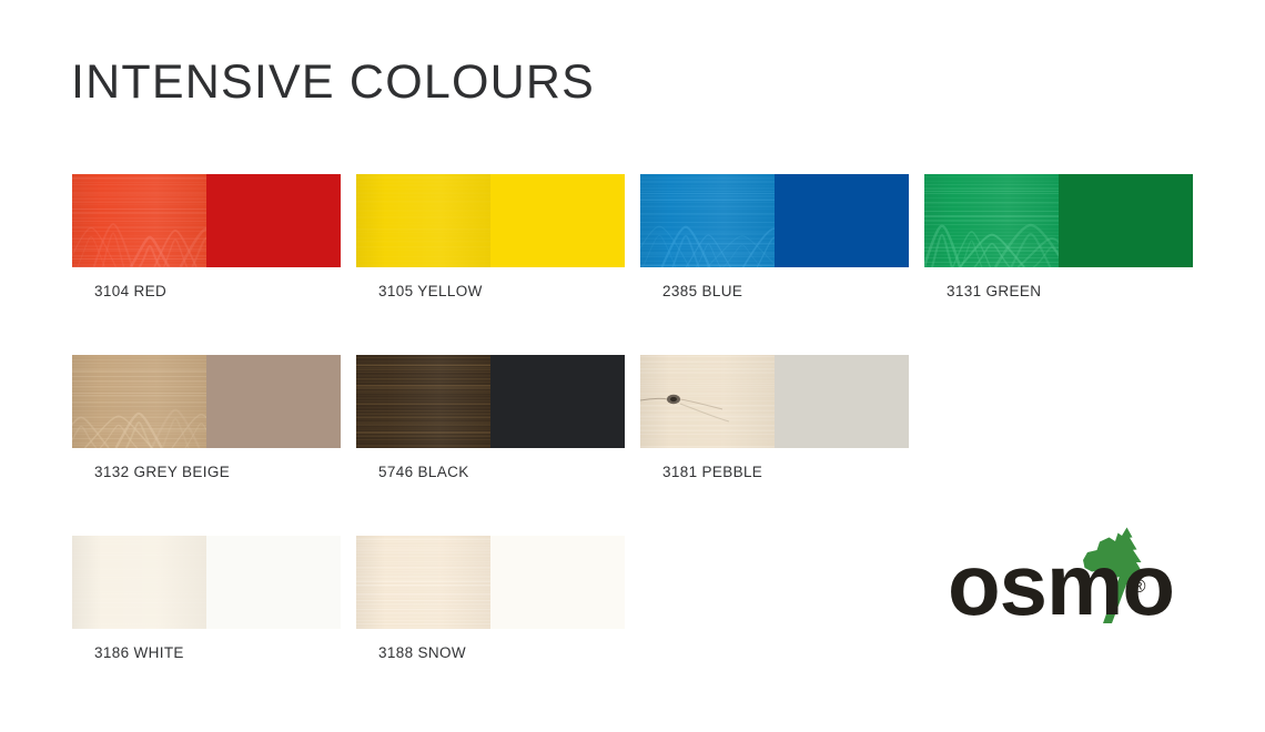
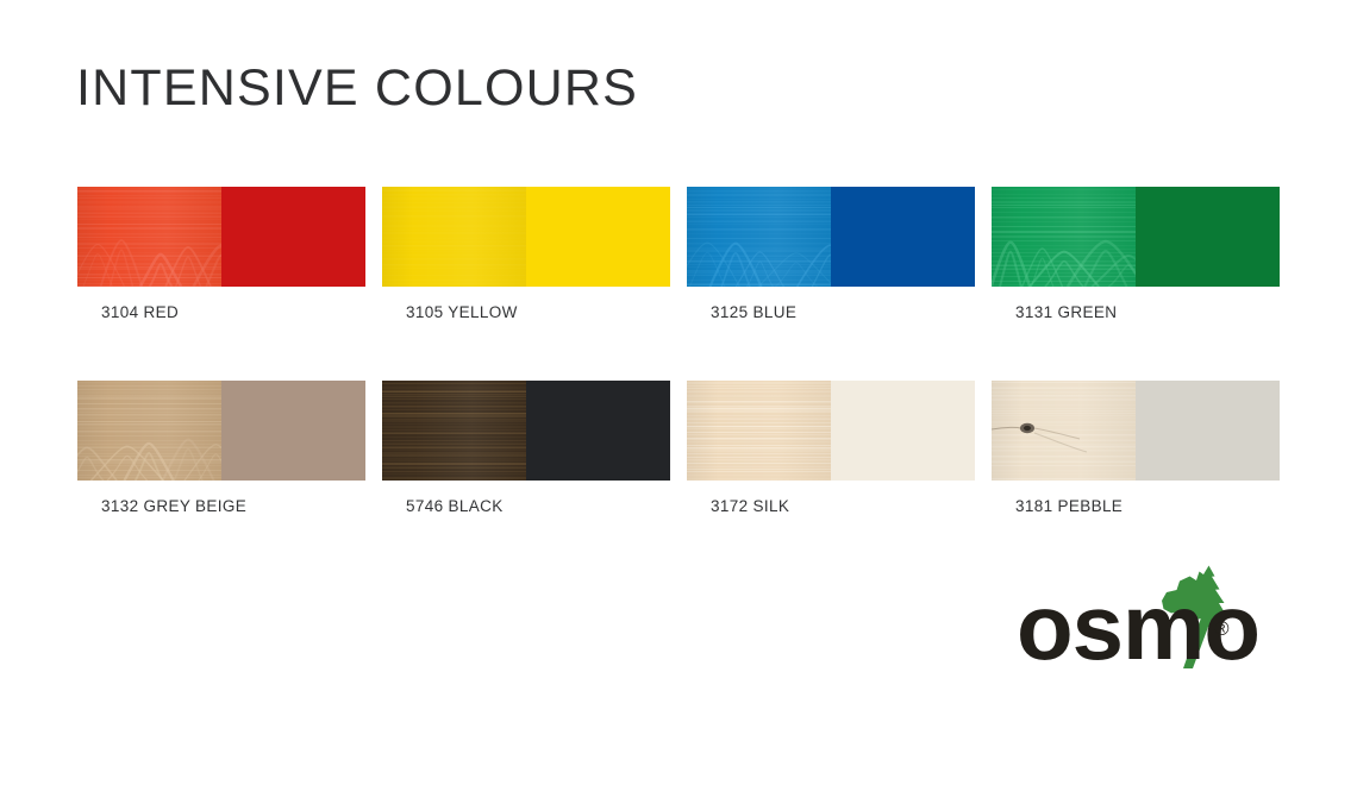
  INTENSIVE COLOURS
  3104 RED
  3105 YELLOW
- 2385 BLUE
+ 3125 BLUE
  3131 GREEN
  3132 GREY BEIGE
  5746 BLACK
+ 3172 SILK
  3181 PEBBLE
- 3186 WHITE
- 3188 SNOW
  osmo
  ®
